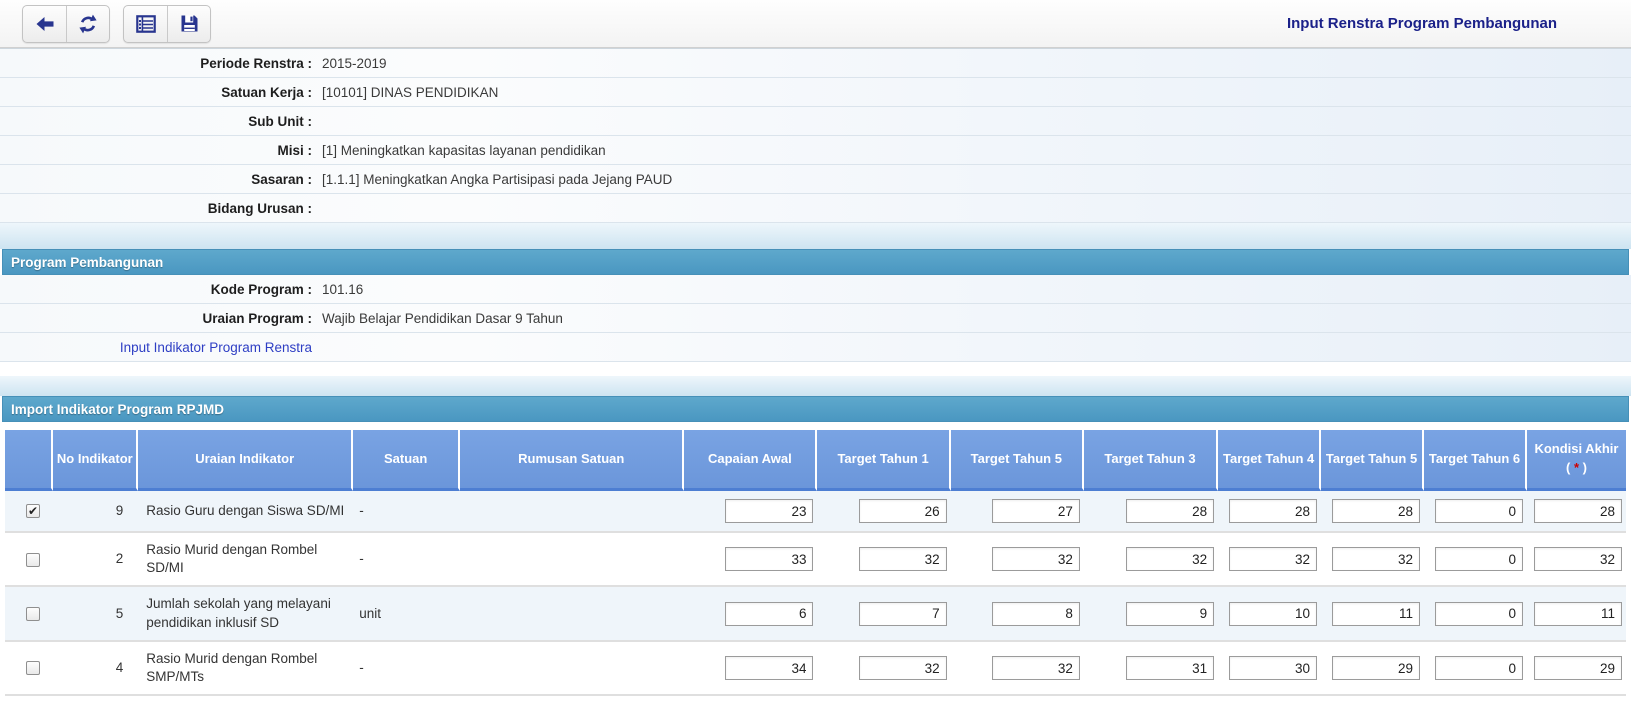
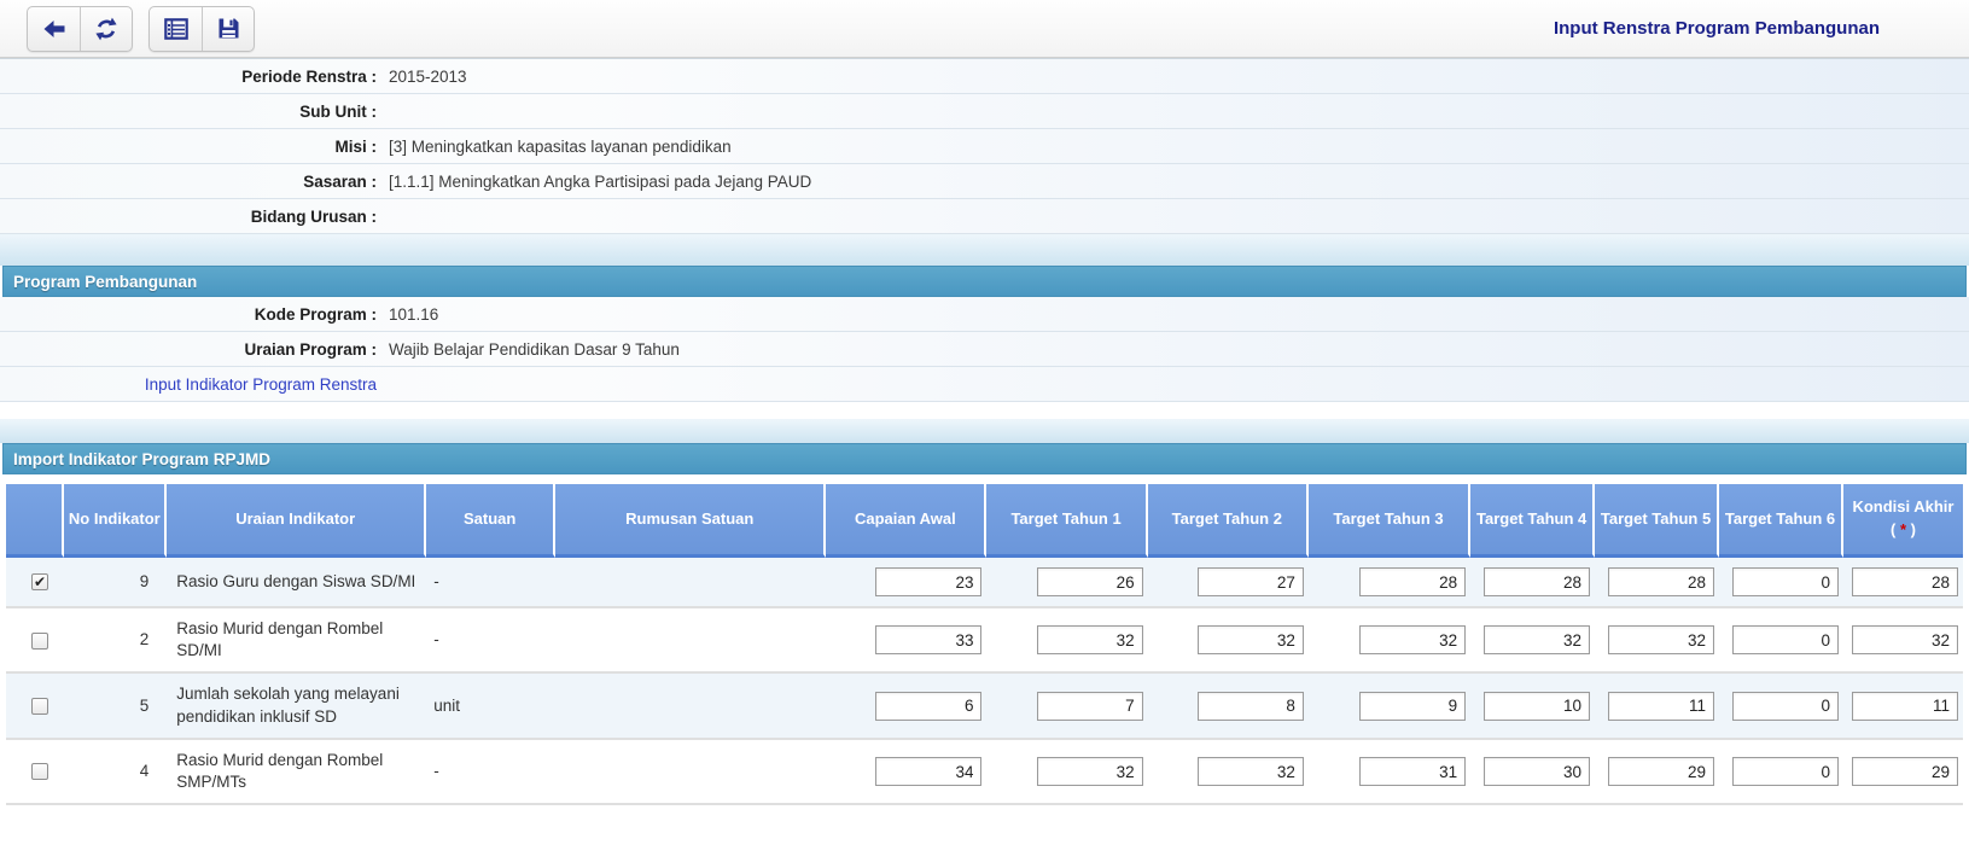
  Input Renstra Program Pembangunan
  Periode Renstra :
- 2015-2019
+ 2015-2013
- Satuan Kerja :
- [10101] DINAS PENDIDIKAN
  Sub Unit :
  Misi :
- [1] Meningkatkan kapasitas layanan pendidikan
+ [3] Meningkatkan kapasitas layanan pendidikan
  Sasaran :
  [1.1.1] Meningkatkan Angka Partisipasi pada Jejang PAUD
  Bidang Urusan :
  Program Pembangunan
  Kode Program :
  101.16
  Uraian Program :
  Wajib Belajar Pendidikan Dasar 9 Tahun
  Input Indikator Program Renstra
  Import Indikator Program RPJMD
- 	No Indikator	Uraian Indikator	Satuan	Rumusan Satuan	Capaian Awal	Target Tahun 1	Target Tahun 5	Target Tahun 3	Target Tahun 4	Target Tahun 5	Target Tahun 6	Kondisi Akhir ( * )
+ 	No Indikator	Uraian Indikator	Satuan	Rumusan Satuan	Capaian Awal	Target Tahun 1	Target Tahun 2	Target Tahun 3	Target Tahun 4	Target Tahun 5	Target Tahun 6	Kondisi Akhir ( * )
  	9	Rasio Guru dengan Siswa SD/MI	-		23	26	27	28	28	28	0	28
  	2	Rasio Murid dengan Rombel SD/MI	-		33	32	32	32	32	32	0	32
  	5	Jumlah sekolah yang melayani pendidikan inklusif SD	unit		6	7	8	9	10	11	0	11
  	4	Rasio Murid dengan Rombel SMP/MTs	-		34	32	32	31	30	29	0	29
